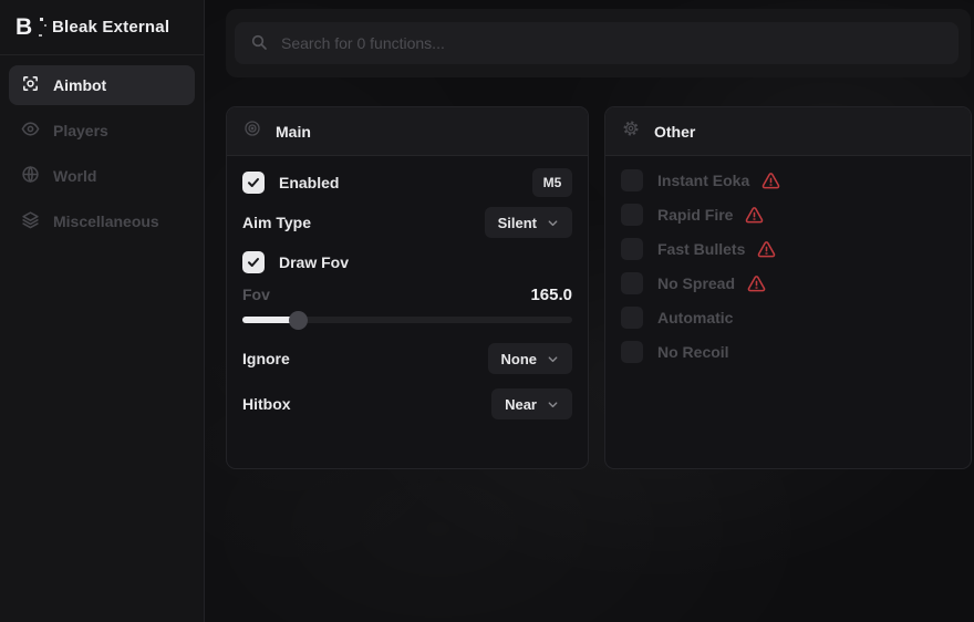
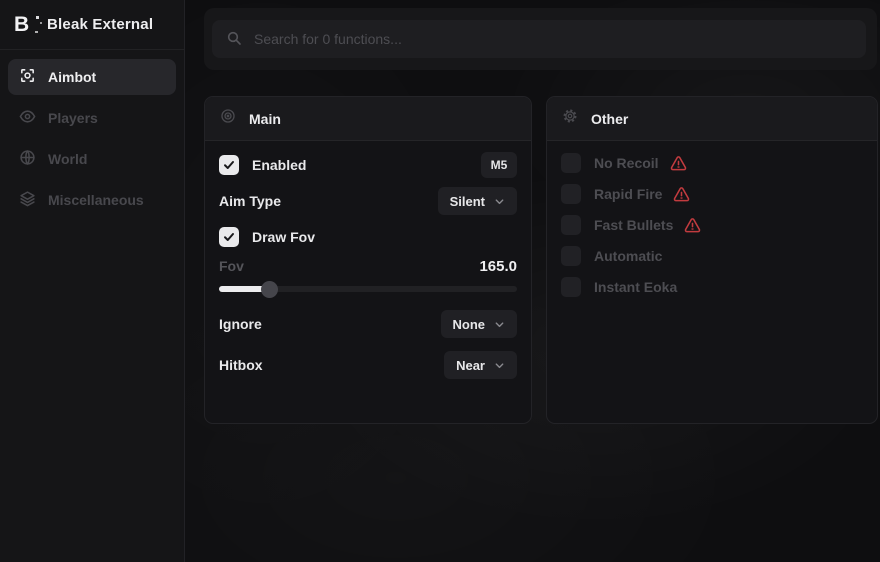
  B
  Bleak External
  Aimbot
  Players
  World
  Miscellaneous
  Search for 0 functions...
  Main
  Enabled
  M5
  Aim Type
  Silent
  Draw Fov
  Fov
  165.0
  Ignore
  None
  Hitbox
  Near
  Other
- Instant Eoka
+ No Recoil
  Rapid Fire
  Fast Bullets
- No Spread
  Automatic
- No Recoil
+ Instant Eoka
